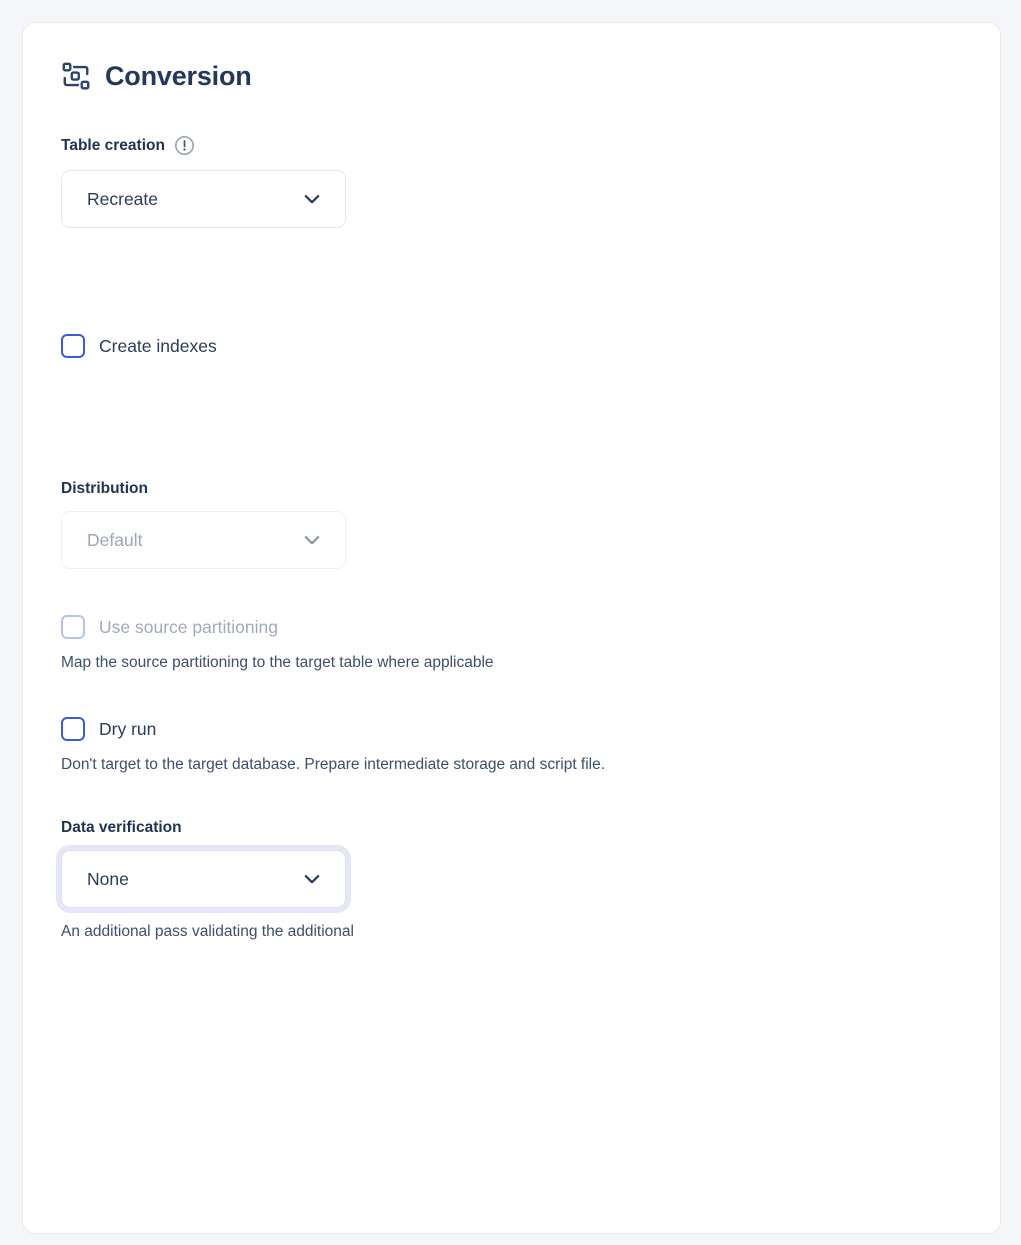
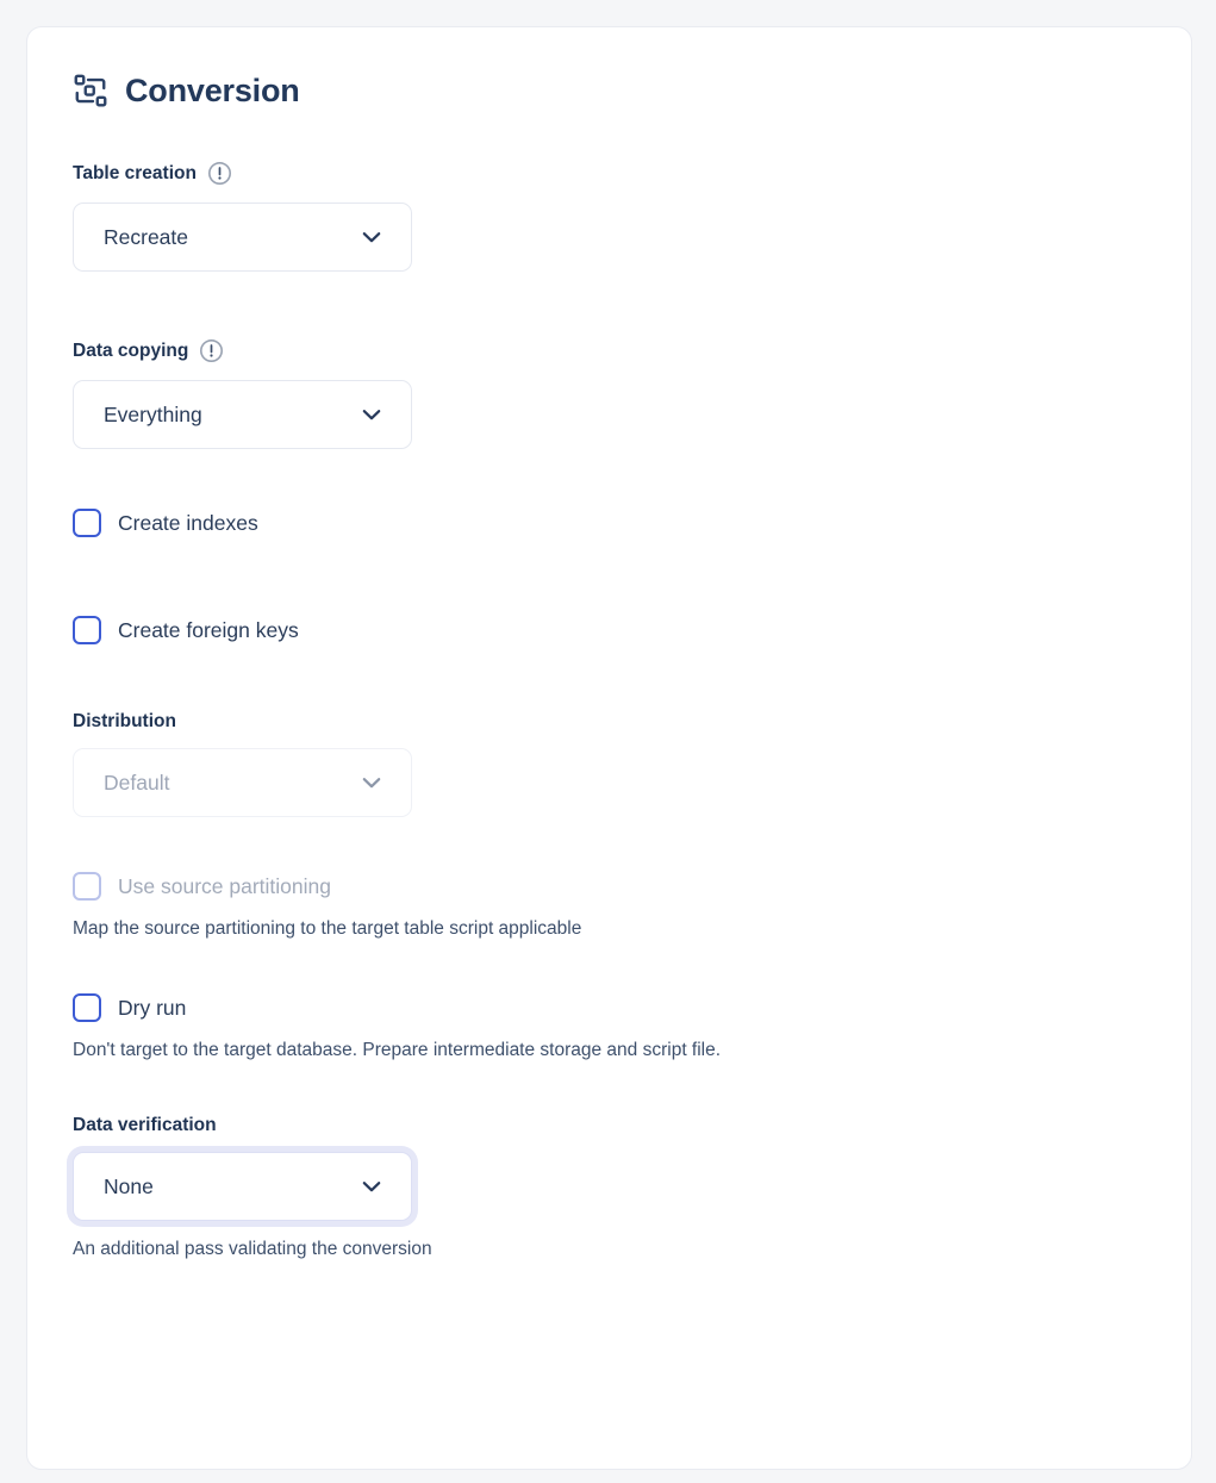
  Conversion
  Table creation
  Recreate
+ Data copying
+ Everything
  Create indexes
+ Create foreign keys
  Distribution
  Default
  Use source partitioning
- Map the source partitioning to the target table where applicable
+ Map the source partitioning to the target table script applicable
  Dry run
  Don't target to the target database. Prepare intermediate storage and script file.
  Data verification
  None
- An additional pass validating the additional
+ An additional pass validating the conversion
